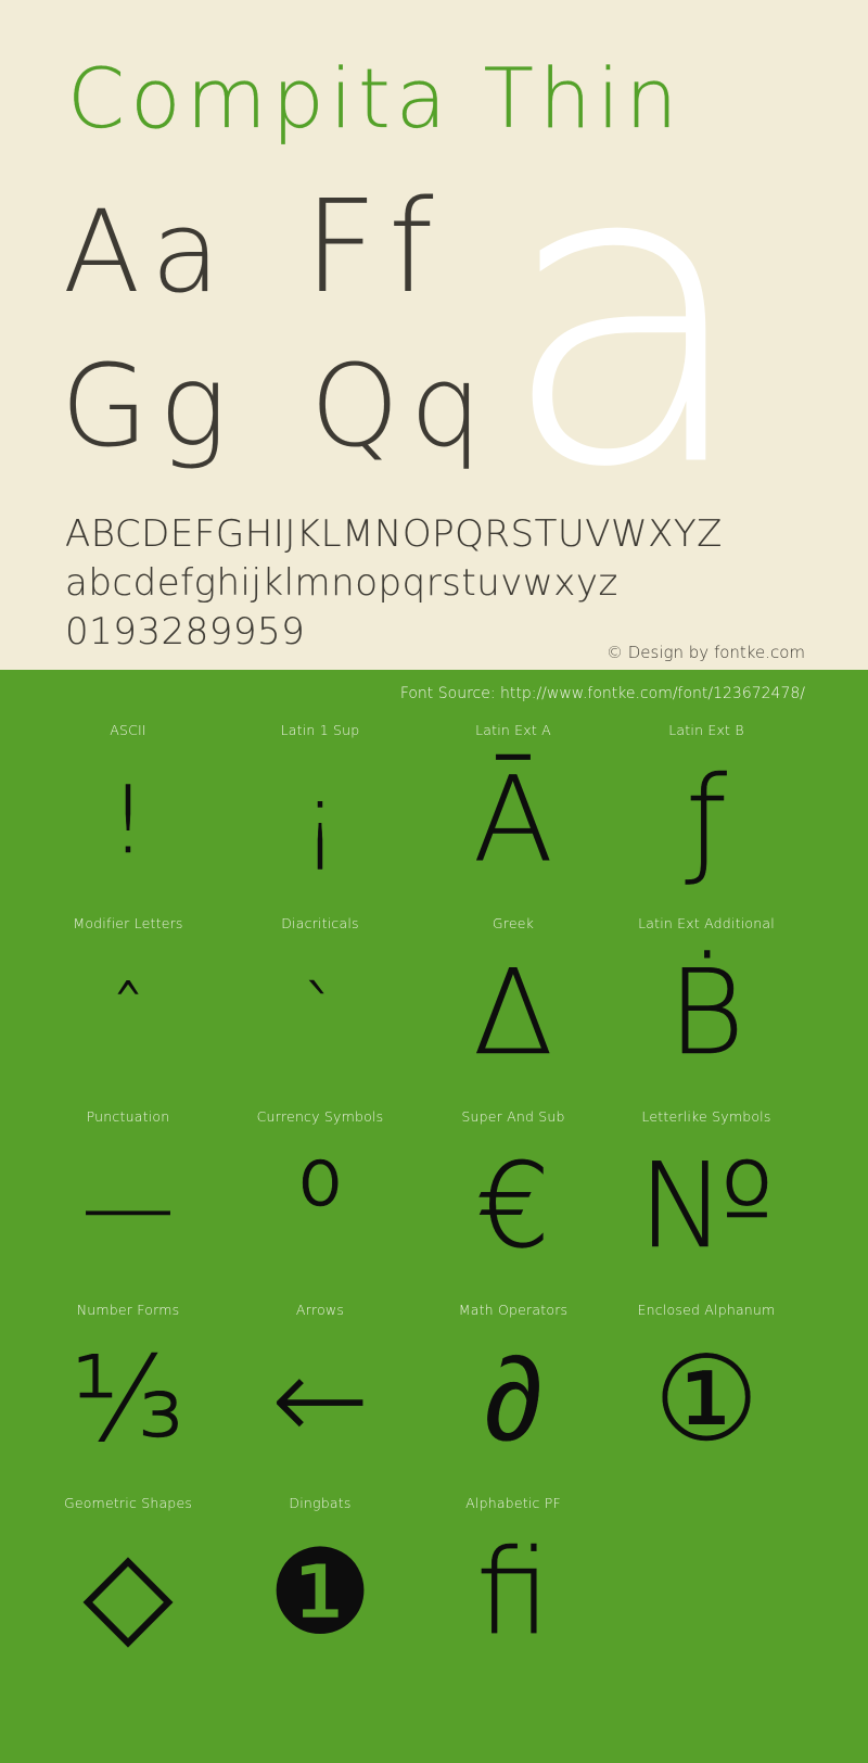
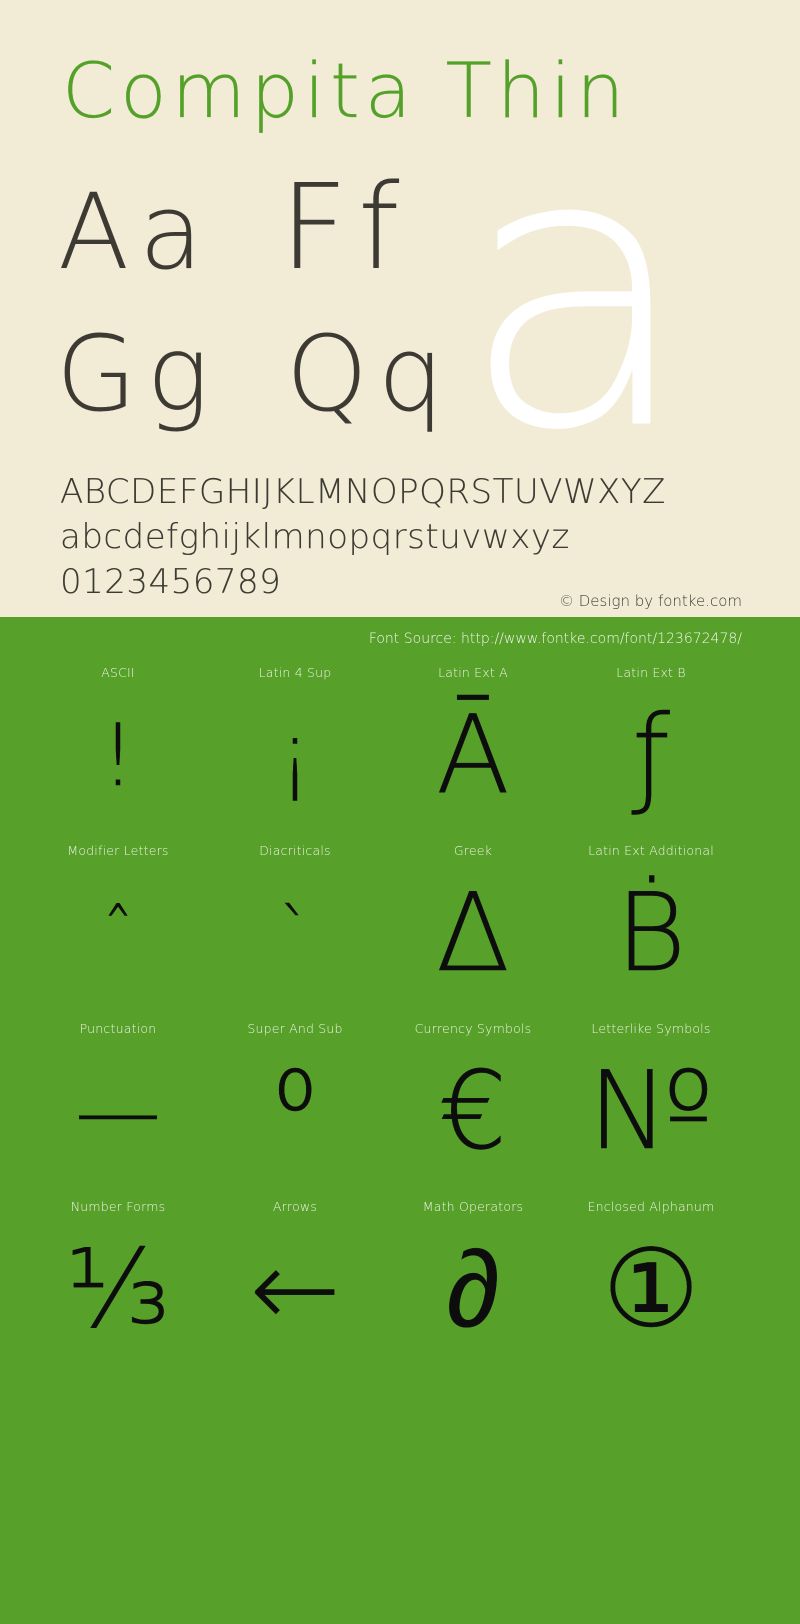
  Compita Thin
  Aa
  Ff
  Gg
  Qq
  a
  ABCDEFGHIJKLMNOPQRSTUVWXYZ
  abcdefghijklmnopqrstuvwxyz
- 0193289959
+ 0123456789
  © Design by fontke.com
  Font Source: http://www.fontke.com/font/123672478/
  ASCII
  !
- Latin 1 Sup
+ Latin 4 Sup
  ¡
  Latin Ext A
  Ā
  Latin Ext B
  ƒ
  Modifier Letters
  ˆ
  Diacriticals
  ˋ
  Greek
  Δ
  Latin Ext Additional
  Ḃ
  Punctuation
  —
- Currency Symbols
+ Super And Sub
  ⁰
- Super And Sub
+ Currency Symbols
  €
  Letterlike Symbols
  №
  Number Forms
  ⅓
  Arrows
  ←
  Math Operators
  ∂
  Enclosed Alphanum
  ①
- Geometric Shapes
- ◇
- Dingbats
- ❶
- Alphabetic PF
- ﬁ
